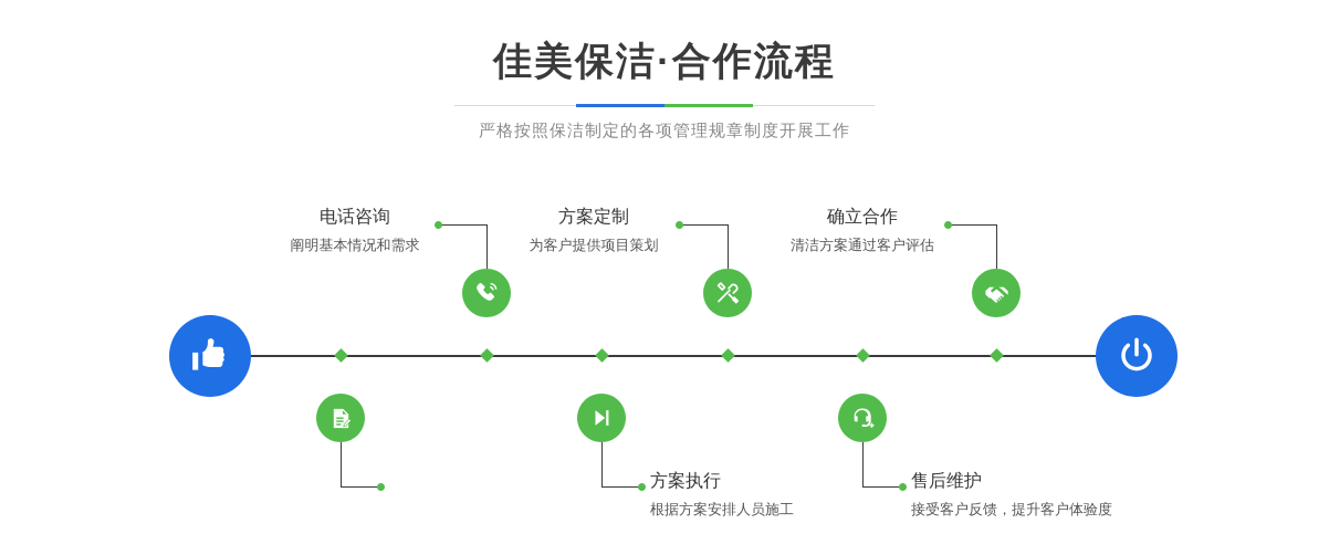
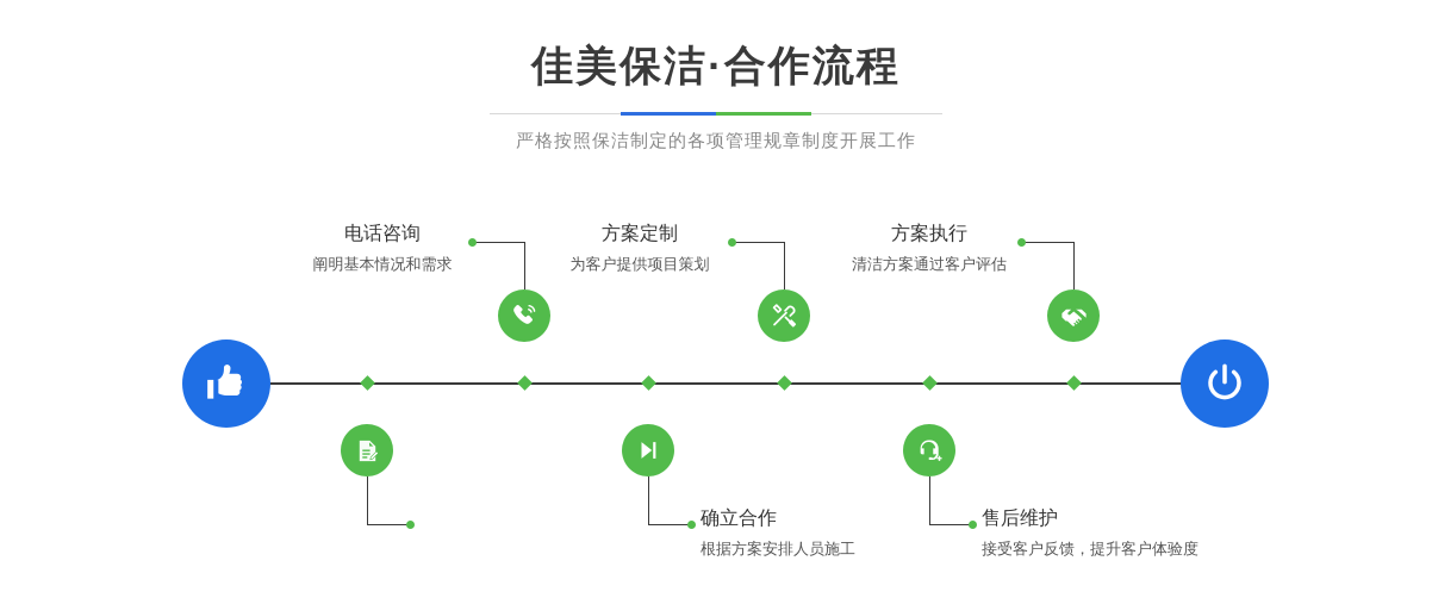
  佳美保洁·合作流程
  严格按照保洁制定的各项管理规章制度开展工作
  电话咨询
  阐明基本情况和需求
  方案定制
  为客户提供项目策划
- 方案执行
+ 确立合作
  根据方案安排人员施工
- 确立合作
+ 方案执行
  清洁方案通过客户评估
  售后维护
  接受客户反馈，提升客户体验度
